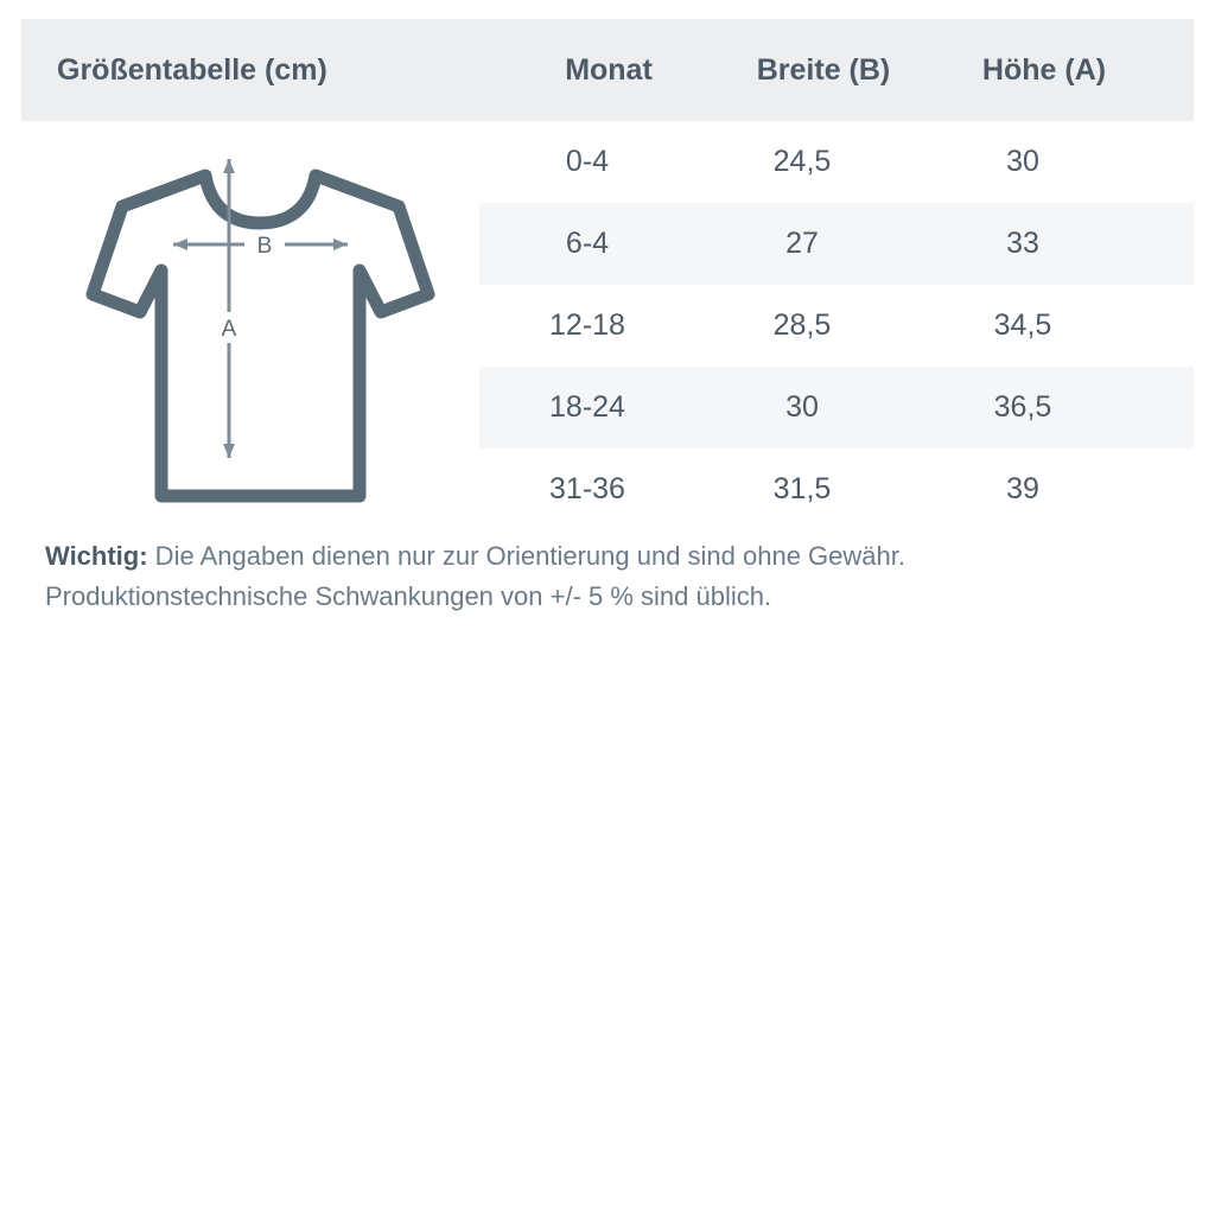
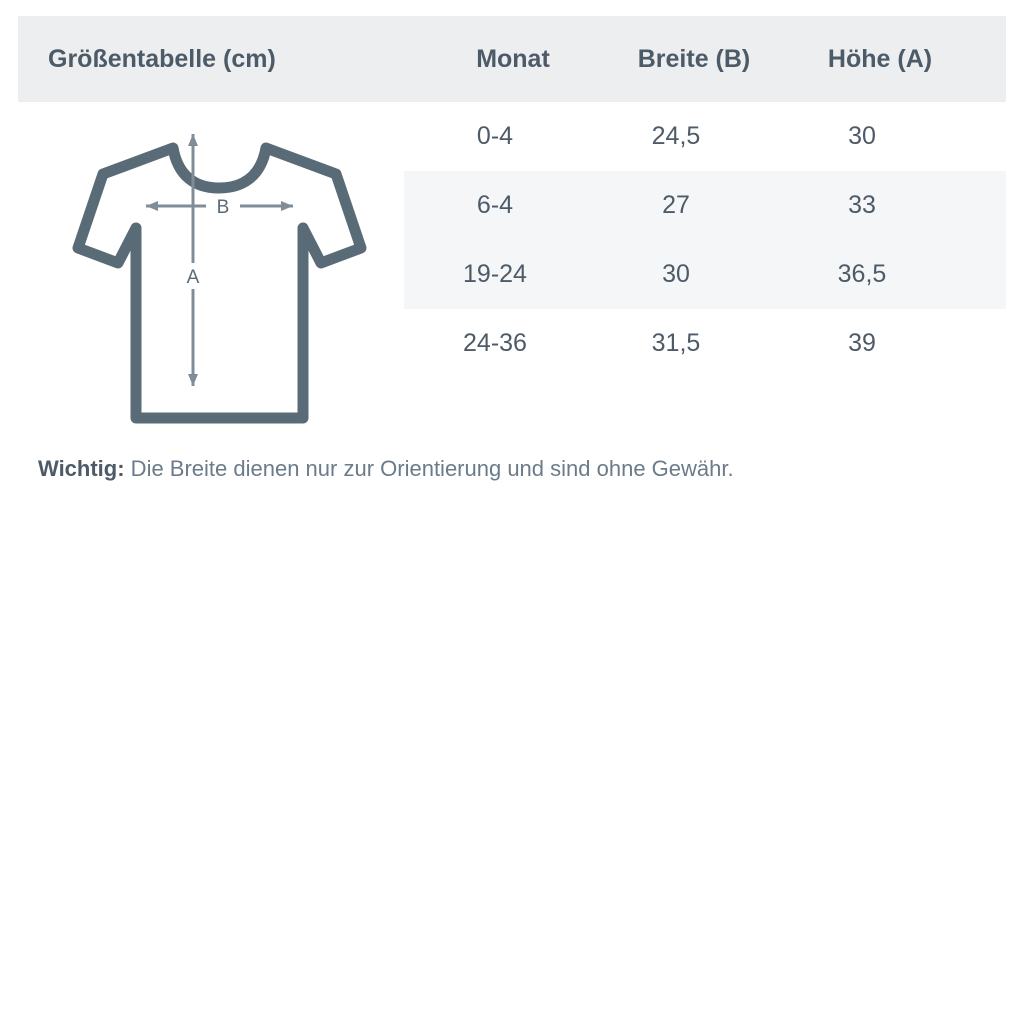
  Größentabelle (cm)
  Monat
  Breite (B)
  Höhe (A)
  0-4
  24,5
  30
  6-4
  27
  33
- 12-18
- 28,5
- 34,5
- 18-24
+ 19-24
  30
  36,5
- 31-36
+ 24-36
  31,5
  39
  B
  A
- Wichtig: Die Angaben dienen nur zur Orientierung und sind ohne Gewähr.
+ Wichtig: Die Breite dienen nur zur Orientierung und sind ohne Gewähr.
- Produktionstechnische Schwankungen von +/- 5 % sind üblich.
